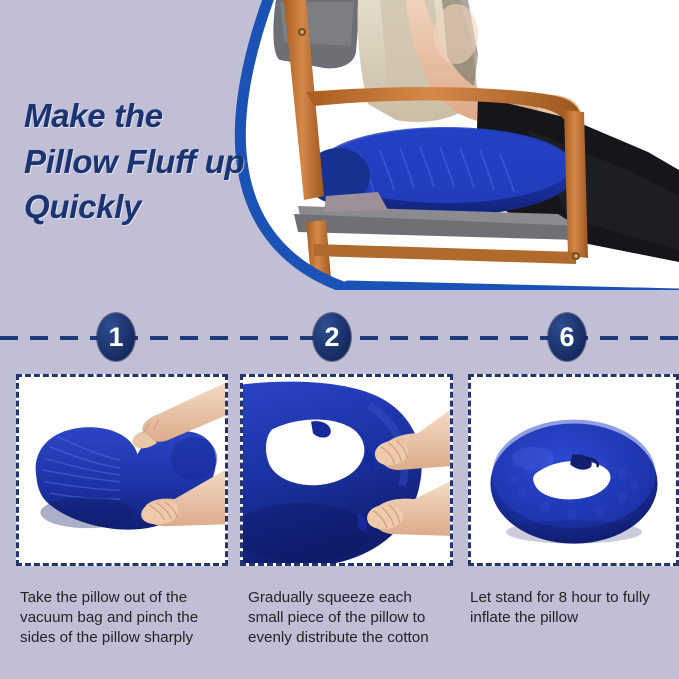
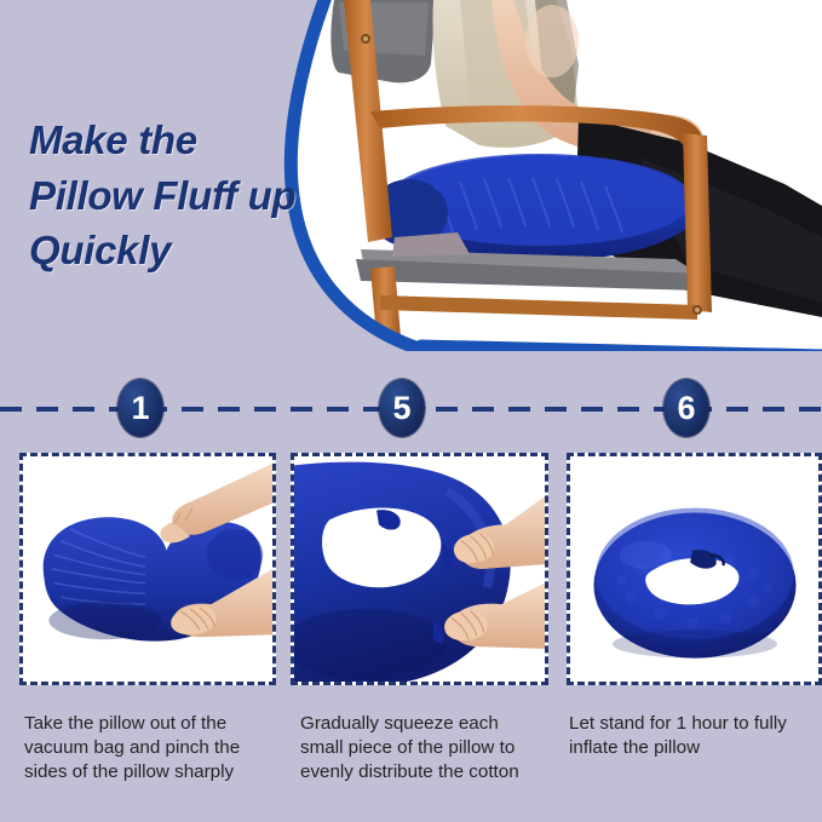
  Make the Pillow Fluff up Quickly
  1
- 2
+ 5
  6
  Take the pillow out of the vacuum bag and pinch the sides of the pillow sharply
  Gradually squeeze each small piece of the pillow to evenly distribute the cotton
- Let stand for 8 hour to fully inflate the pillow
+ Let stand for 1 hour to fully inflate the pillow
